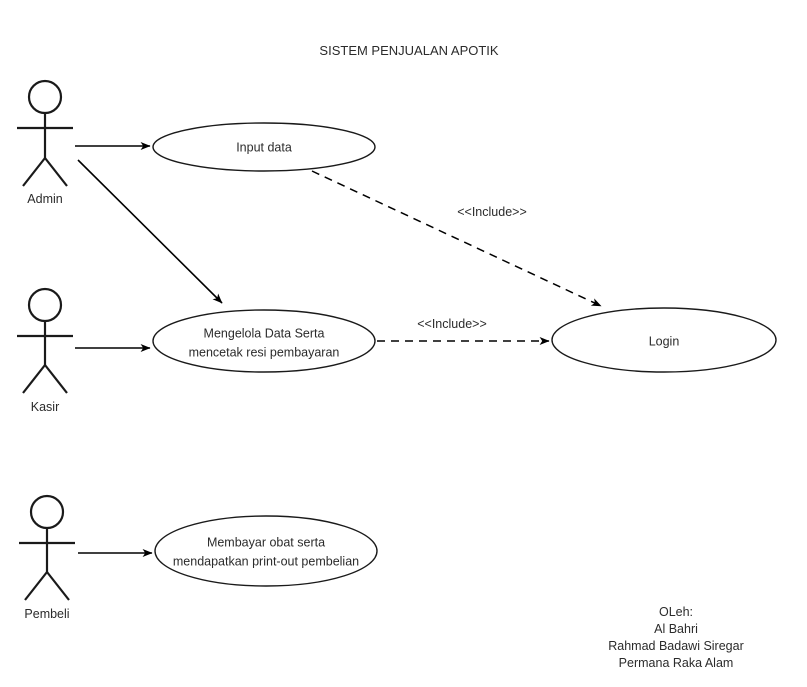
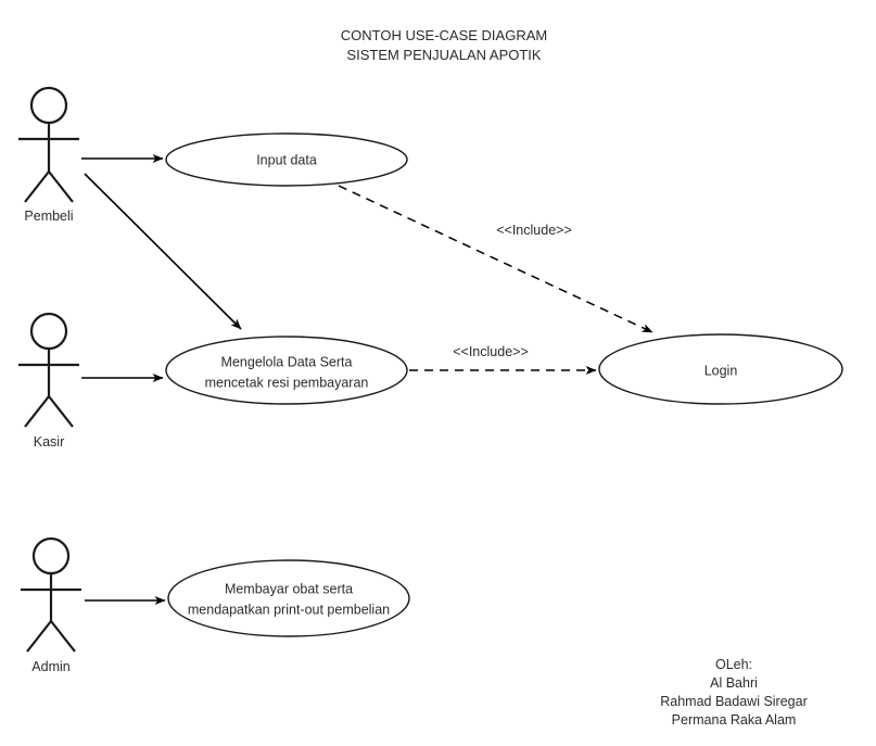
+ CONTOH USE-CASE DIAGRAM
  SISTEM PENJUALAN APOTIK
- Admin
+ Pembeli
  Kasir
- Pembeli
+ Admin
  <<Include>>
  <<Include>>
  Input data
  Mengelola Data Serta
  mencetak resi pembayaran
  Membayar obat serta
  mendapatkan print-out pembelian
  Login
  OLeh:
  Al Bahri
  Rahmad Badawi Siregar
  Permana Raka Alam
